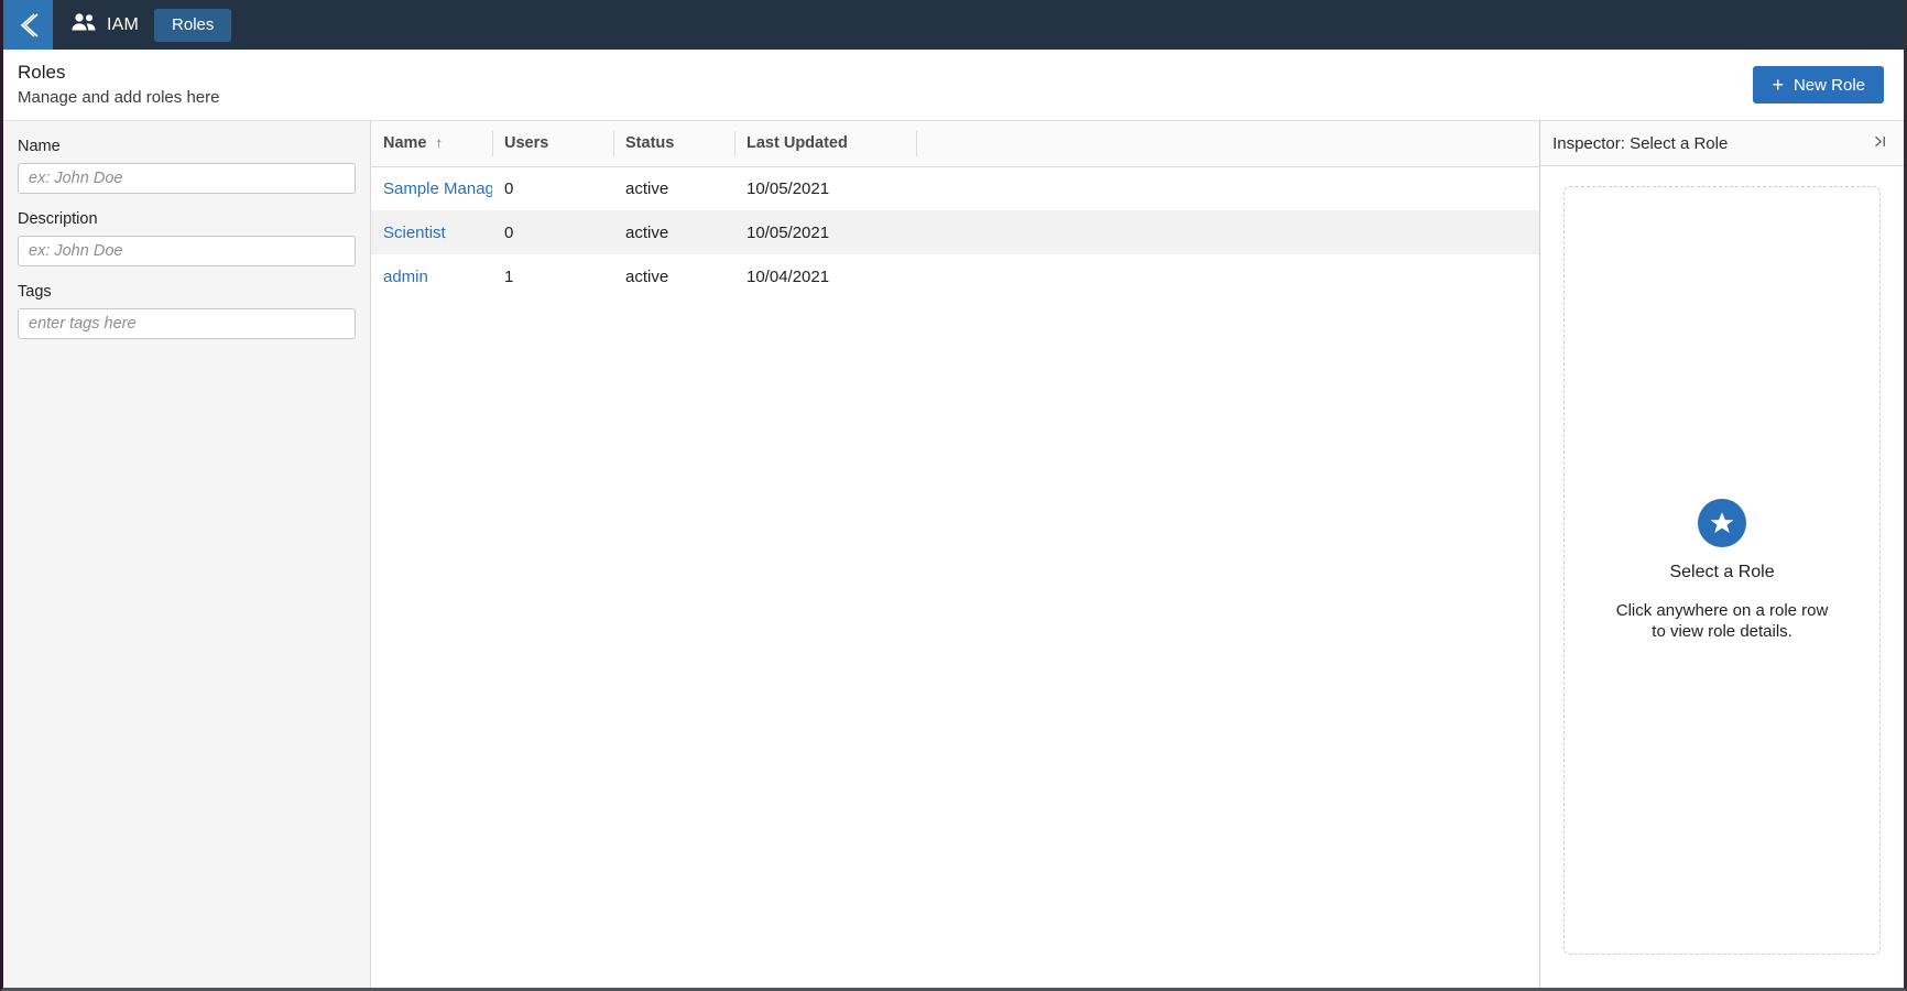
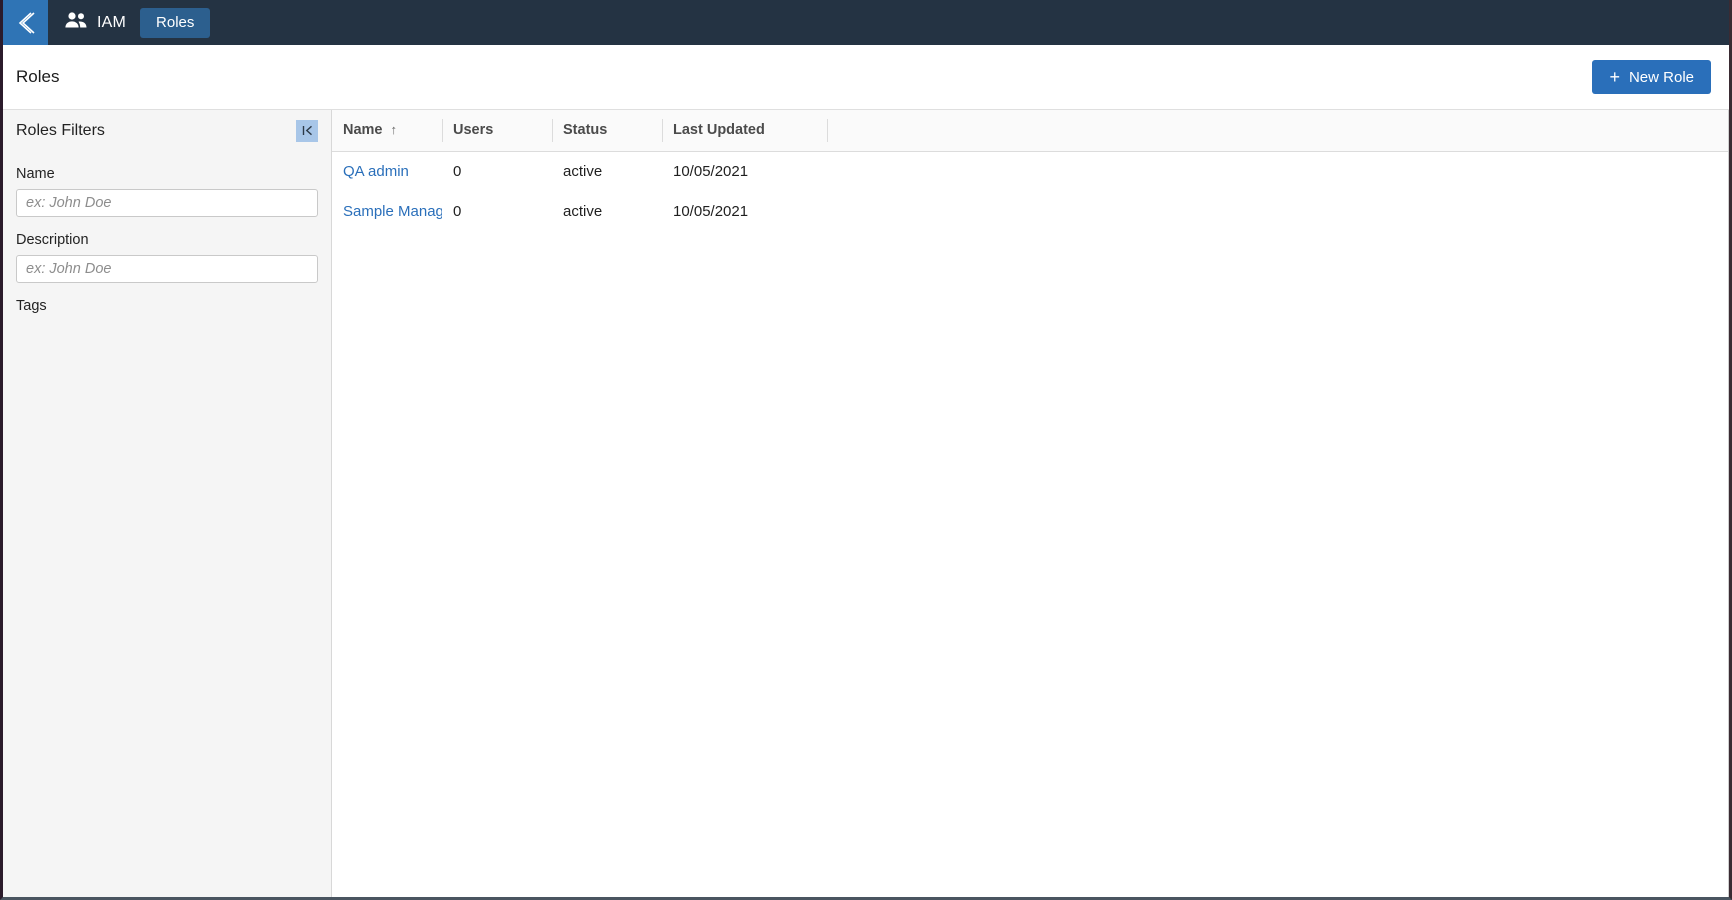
  IAM
  Roles
  Roles
- Manage and add roles here
  +
  New Role
+ Roles Filters
  Name
  ex: John Doe
  Description
  ex: John Doe
  Tags
- enter tags here
  Name ↑	Users	Status	Last Updated
+ QA admin	0	active	10/05/2021
  Sample Manag	0	active	10/05/2021
- Scientist	0	active	10/05/2021
- admin	1	active	10/04/2021
- Inspector: Select a Role
- Select a Role
- Click anywhere on a role row to view role details.
